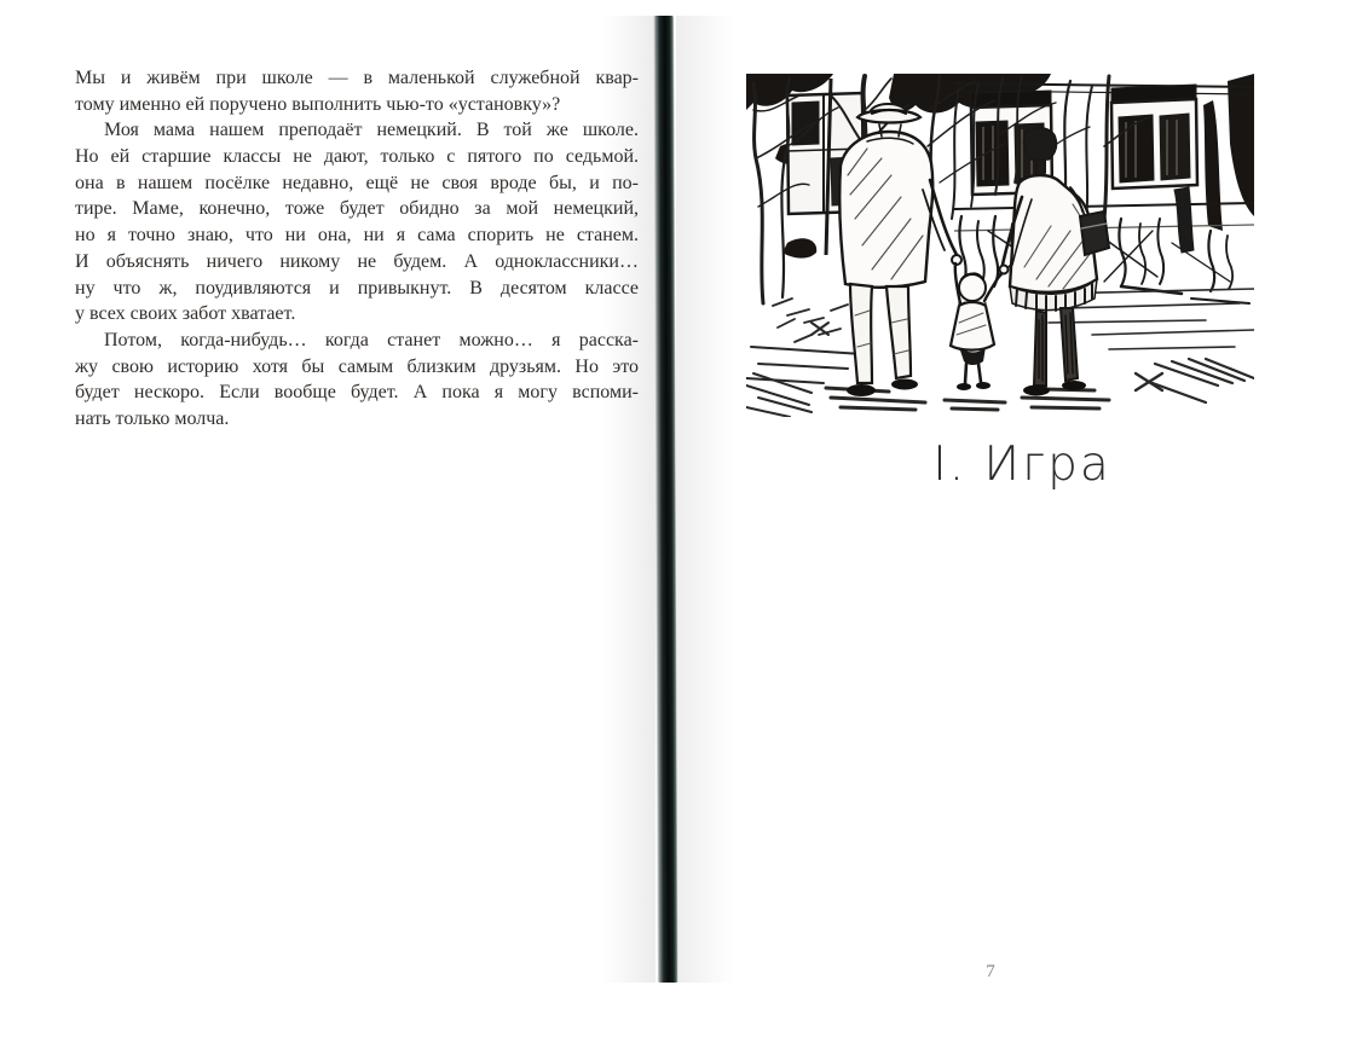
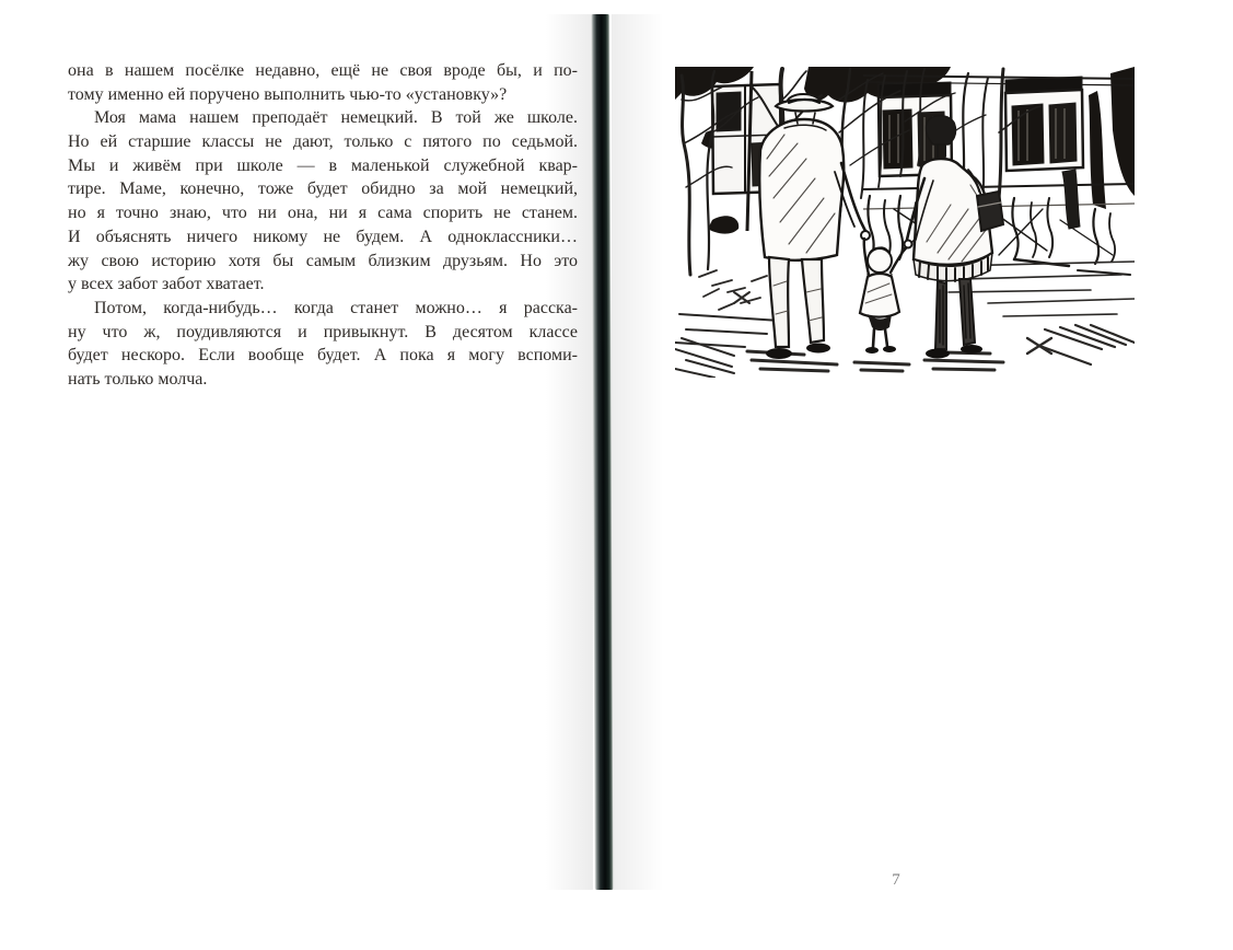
- Мы и живём при школе — в маленькой служебной квар-
+ она в нашем посёлке недавно, ещё не своя вроде бы, и по-
  тому именно ей поручено выполнить чью-то «установку»?
  Моя мама нашем преподаёт немецкий. В той же школе.
  Но ей старшие классы не дают, только с пятого по седьмой.
- она в нашем посёлке недавно, ещё не своя вроде бы, и по-
+ Мы и живём при школе — в маленькой служебной квар-
  тире. Маме, конечно, тоже будет обидно за мой немецкий,
  но я точно знаю, что ни она, ни я сама спорить не станем.
  И объяснять ничего никому не будем. А одноклассники…
- ну что ж, поудивляются и привыкнут. В десятом классе
+ жу свою историю хотя бы самым близким друзьям. Но это
- у всех своих забот хватает.
+ у всех забот забот хватает.
  Потом, когда-нибудь… когда станет можно… я расска-
- жу свою историю хотя бы самым близким друзьям. Но это
+ ну что ж, поудивляются и привыкнут. В десятом классе
  будет нескоро. Если вообще будет. А пока я могу вспоми-
  нать только молча.
- I. Игра
  7
